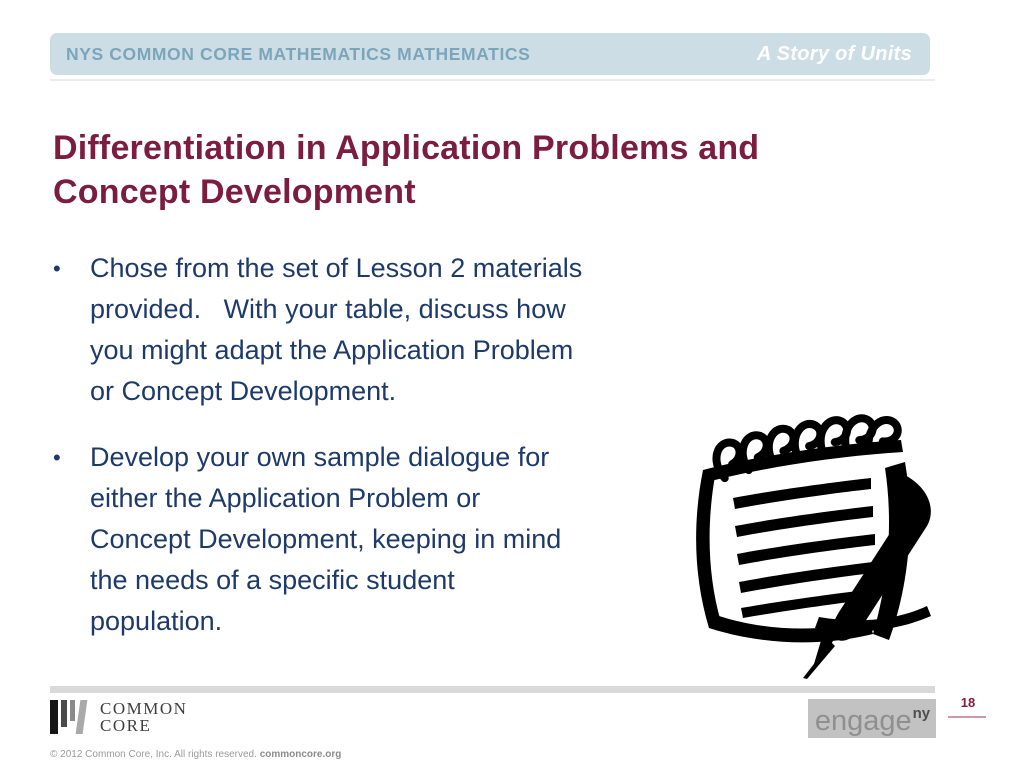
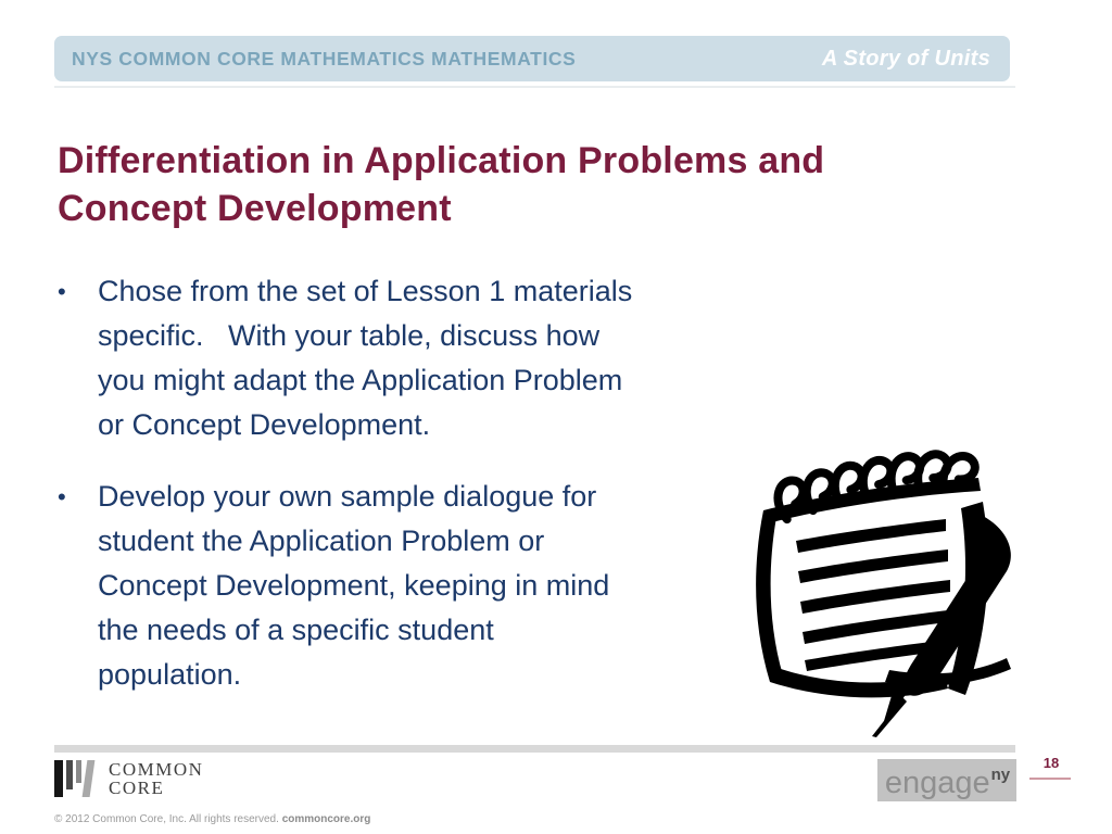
  NYS COMMON CORE MATHEMATICS MATHEMATICS
  A Story of Units
  Differentiation in Application Problems and
  Concept Development
  •
- Chose from the set of Lesson 2 materials
+ Chose from the set of Lesson 1 materials
- provided. With your table, discuss how
+ specific. With your table, discuss how
  you might adapt the Application Problem
  or Concept Development.
  •
  Develop your own sample dialogue for
- either the Application Problem or
+ student the Application Problem or
  Concept Development, keeping in mind
  the needs of a specific student
  population.
  COMMON
  CORE
  © 2012 Common Core, Inc. All rights reserved. commoncore.org
  engage
  ny
  18
